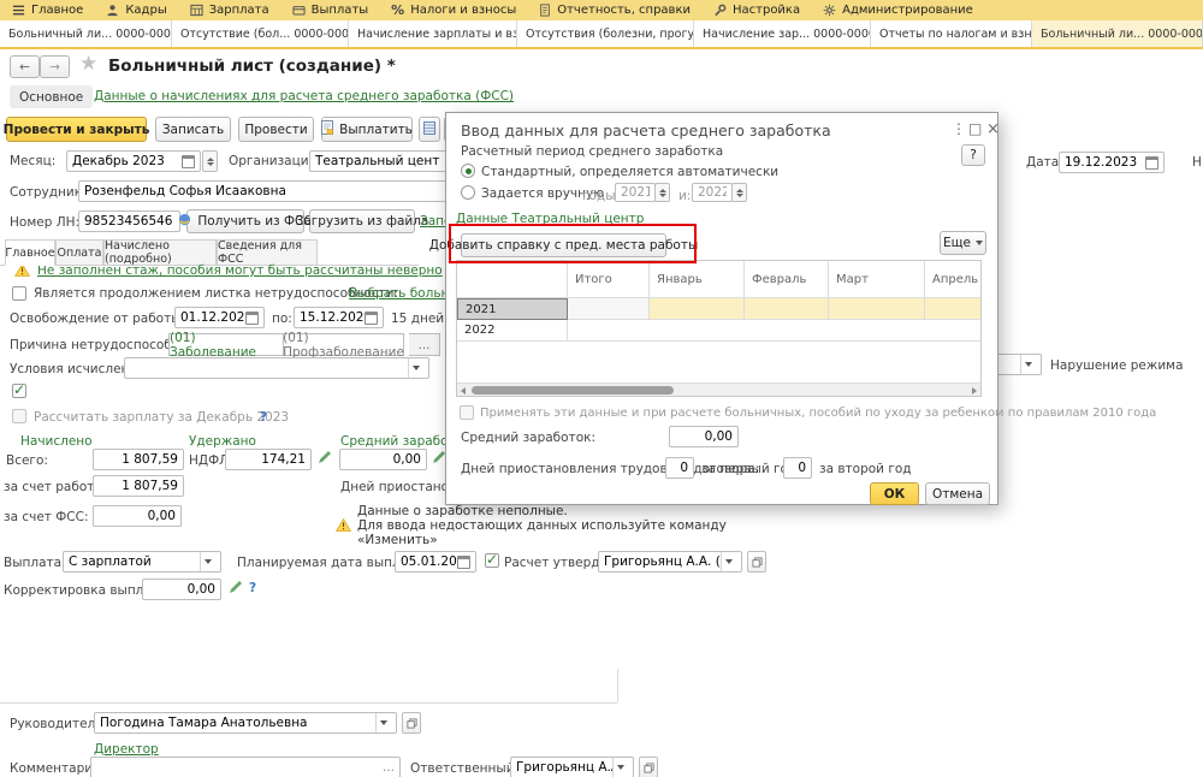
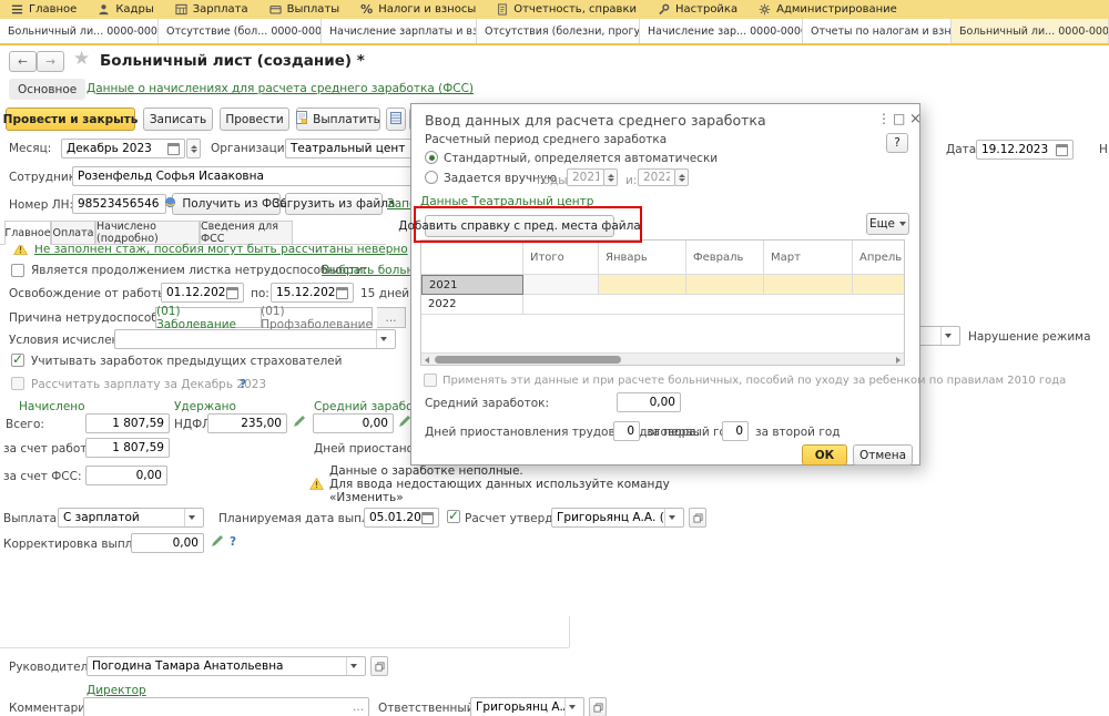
  Главное
  Кадры
  Зарплата
  Выплаты
  %
  Налоги и взносы
  Отчетность, справки
  Настройка
  Администрирование
  Больничный ли... 0000-000
  Отсутствие (бол... 0000-000
  Начисление зарплаты и вз
  Отсутствия (болезни, прогу
  Начисление зар... 0000-000
  Отчеты по налогам и взн
  Больничный ли... 0000-000
  ←
  →
  ★
  Больничный лист (создание) *
  Основное
  Данные о начислениях для расчета среднего заработка (ФСС)
  Провести и закрыть
  Записать
  Провести
  Выплатить
  Месяц:
  Декабрь 2023
  Организаци
  Театральный цент
  Дата
  19.12.2023
  Н
  Сотрудни
  Розенфельд Софья Исааковна
  Номер ЛН
  98523456546
  Получить из ФСС
  Загрузить из файла
  Зап
  Главное
  Оплата
  Начислено (подробно)
  Сведения для ФСС
  Не заполнен стаж, пособия могут быть рассчитаны неверно
  Является продолжением листка нетрудоспособности:
  Освобождение от работ
  01.12.202
  по:
  15.12.202
  15 дней
  Причина нетрудоспосо
  (01) Заболевание
  (01) Профзаболевание
  ...
  Условия исчисле
  Нарушение режима
+ Учитывать заработок предыдущих страхователей
  Рассчитать зарплату за Декабрь 2023
  ?
  Начислено
  Удержано
  Средний зараб
  Всего:
  1 807,59
- 174,21
+ 235,00
  0,00
  за счет работ
  1 807,59
  за счет ФСС:
  0,00
  Данные о заработке неполные.
  Для ввода недостающих данных используйте команду
  «Изменить»
  Выплата
  С зарплатой
  Планируемая дата вып
  05.01.20
  Расчет утверд
  Корректировка выпл
  0,00
  ?
  Руководител
  Погодина Тамара Анатольевна
  Директор
  Комментари
  ...
  Ответственны
  Ввод данных для расчета среднего заработка
  ⋮
  □
  ×
  ?
  Расчетный период среднего заработка
  Стандартный, определяется автоматически
  Задается вручную
  годы
  2021
  и:
  2022
  Данные Театральный центр
- Добавить справку с пред. места работы
+ Добавить справку с пред. места файла
  Еще
  Итого
  Январь
  Февраль
  Март
  Апрель
  2021
  2022
  Применять эти данные и при расчете больничных, пособий по уходу за ребенком по правилам 2010 года
  Средний заработок:
  0,00
  Дней приостановления трудов договора:
  0
  за первый г
  0
  за второй год
  ОК
  Отмена
